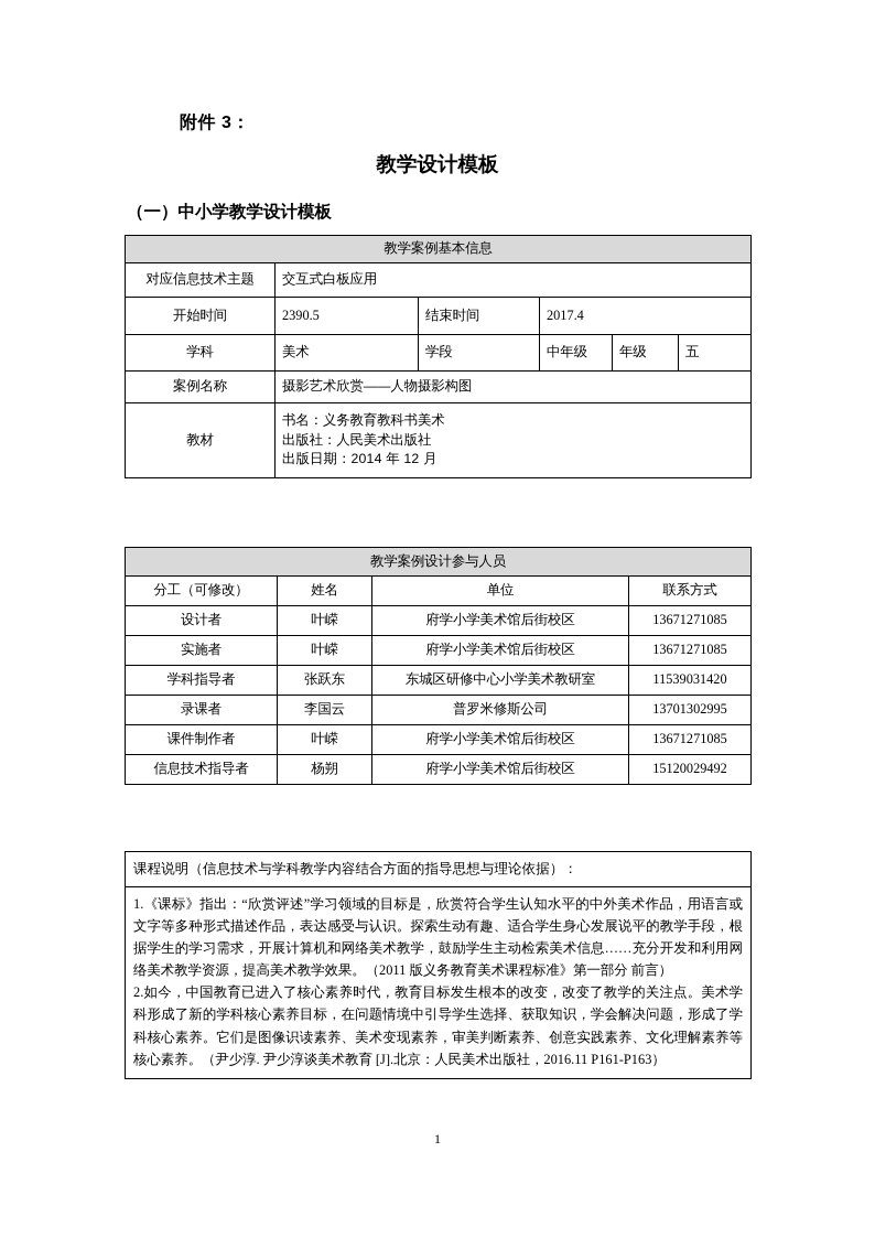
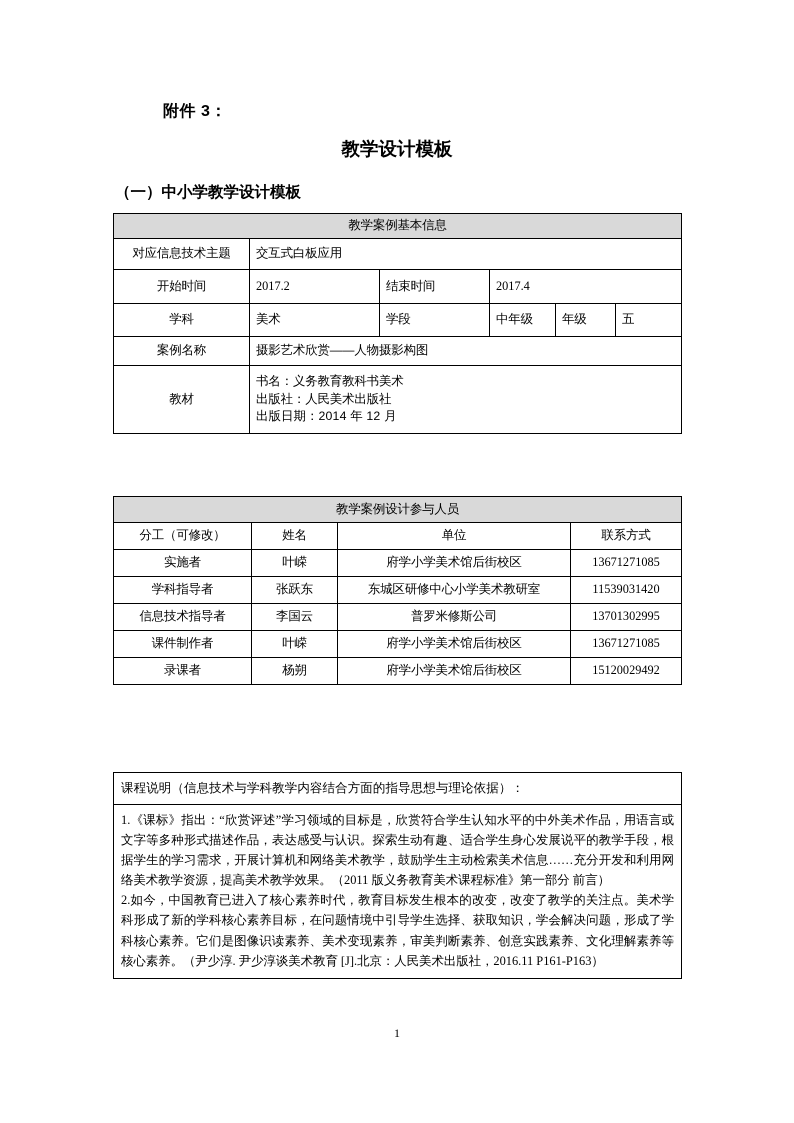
  附件 3：
  教学设计模板
  （一）中小学教学设计模板
  教学案例基本信息
  对应信息技术主题	交互式白板应用
- 开始时间	2390.5	结束时间	2017.4
+ 开始时间	2017.2	结束时间	2017.4
  学科	美术	学段	中年级	年级	五
  案例名称	摄影艺术欣赏——人物摄影构图
  教材	书名：义务教育教科书美术 出版社：人民美术出版社 出版日期：2014 年 12 月
  教学案例设计参与人员
  分工（可修改）	姓名	单位	联系方式
- 设计者	叶嵘	府学小学美术馆后街校区	13671271085
  实施者	叶嵘	府学小学美术馆后街校区	13671271085
  学科指导者	张跃东	东城区研修中心小学美术教研室	11539031420
- 录课者	李国云	普罗米修斯公司	13701302995
+ 信息技术指导者	李国云	普罗米修斯公司	13701302995
  课件制作者	叶嵘	府学小学美术馆后街校区	13671271085
- 信息技术指导者	杨朔	府学小学美术馆后街校区	15120029492
+ 录课者	杨朔	府学小学美术馆后街校区	15120029492
  课程说明（信息技术与学科教学内容结合方面的指导思想与理论依据）：
  1.《课标》指出：“欣赏评述”学习领域的目标是，欣赏符合学生认知水平的中外美术作品，用语言或文字等多种形式描述作品，表达感受与认识。探索生动有趣、适合学生身心发展说平的教学手段，根据学生的学习需求，开展计算机和网络美术教学，鼓励学生主动检索美术信息……充分开发和利用网络美术教学资源，提高美术教学效果。（2011 版义务教育美术课程标准》第一部分 前言） 2.如今，中国教育已进入了核心素养时代，教育目标发生根本的改变，改变了教学的关注点。美术学科形成了新的学科核心素养目标，在问题情境中引导学生选择、获取知识，学会解决问题，形成了学科核心素养。它们是图像识读素养、美术变现素养，审美判断素养、创意实践素养、文化理解素养等核心素养。（尹少淳. 尹少淳谈美术教育 [J].北京：人民美术出版社，2016.11 P161-P163）
  1
